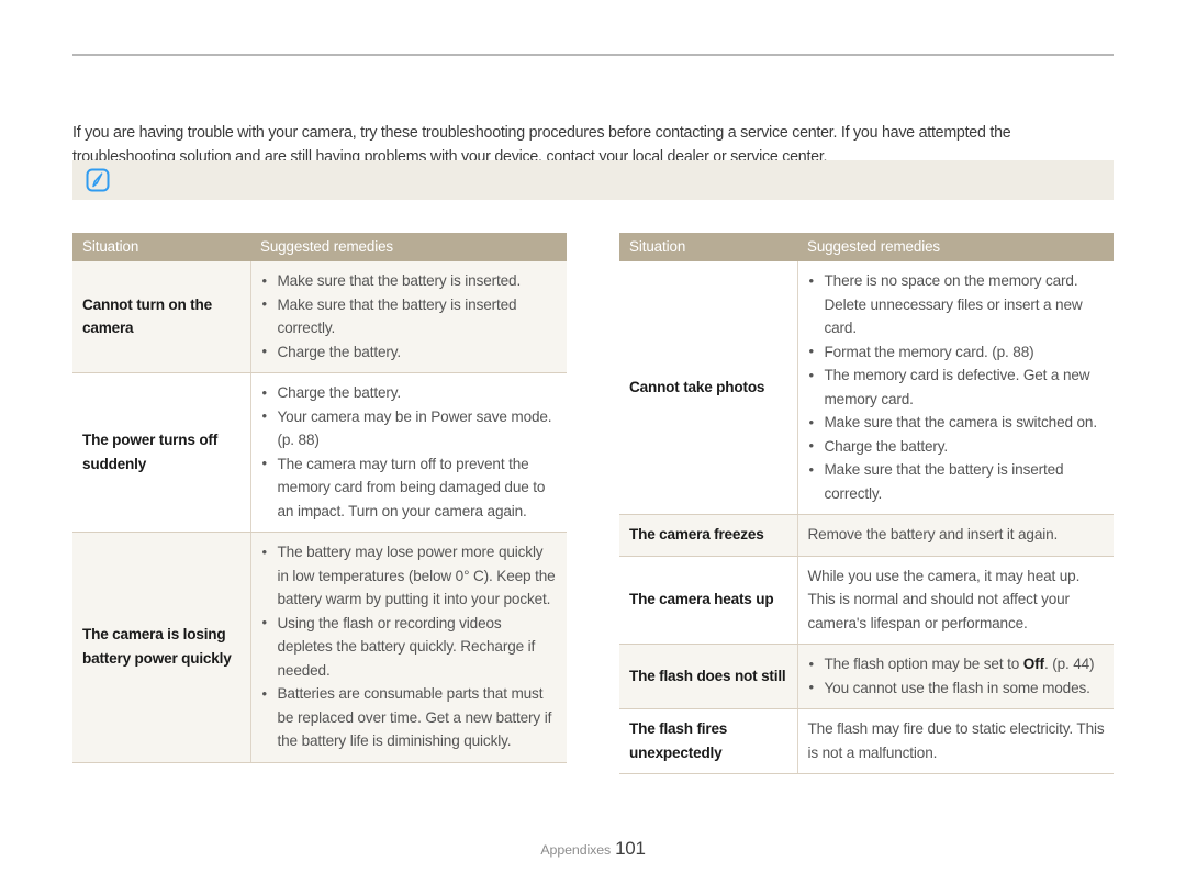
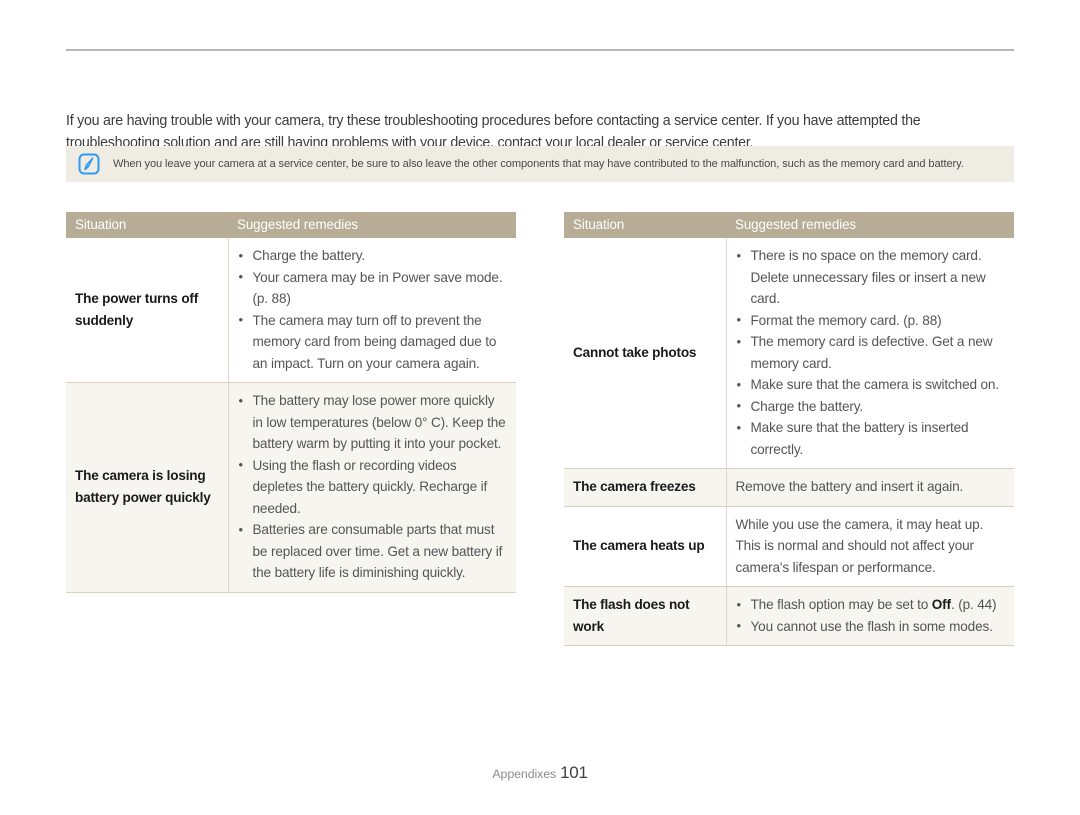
  If you are having trouble with your camera, try these troubleshooting procedures before contacting a service center. If you have attempted the troubleshooting solution and are still having problems with your device, contact your local dealer or service center.
+ When you leave your camera at a service center, be sure to also leave the other components that may have contributed to the malfunction, such as the memory card and battery.
  Situation	Suggested remedies
- Cannot turn on the camera	Make sure that the battery is inserted.Make sure that the battery is inserted correctly.Charge the battery.
  The power turns off suddenly	Charge the battery.Your camera may be in Power save mode. (p. 88)The camera may turn off to prevent the memory card from being damaged due to an impact. Turn on your camera again.
  The camera is losing battery power quickly	The battery may lose power more quickly in low temperatures (below 0° C). Keep the battery warm by putting it into your pocket.Using the flash or recording videos depletes the battery quickly. Recharge if needed.Batteries are consumable parts that must be replaced over time. Get a new battery if the battery life is diminishing quickly.
  Situation	Suggested remedies
  Cannot take photos	There is no space on the memory card. Delete unnecessary files or insert a new card.Format the memory card. (p. 88)The memory card is defective. Get a new memory card.Make sure that the camera is switched on.Charge the battery.Make sure that the battery is inserted correctly.
  The camera freezes	Remove the battery and insert it again.
  The camera heats up	While you use the camera, it may heat up. This is normal and should not affect your camera's lifespan or performance.
- The flash does not still	The flash option may be set to Off. (p. 44)You cannot use the flash in some modes.
+ The flash does not work	The flash option may be set to Off. (p. 44)You cannot use the flash in some modes.
- The flash fires unexpectedly	The flash may fire due to static electricity. This is not a malfunction.
  Appendixes 101
